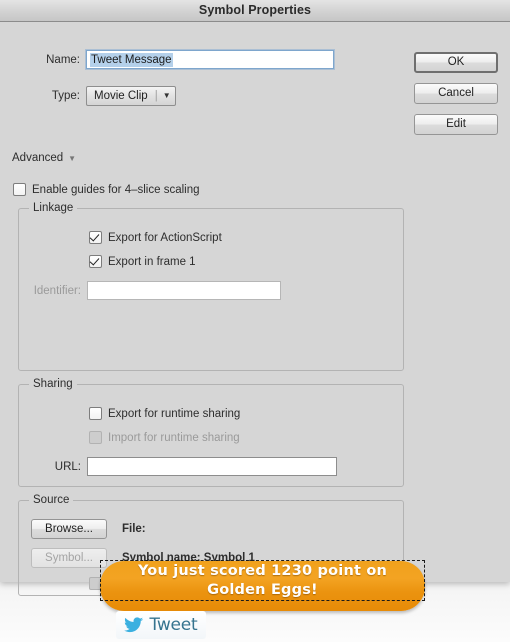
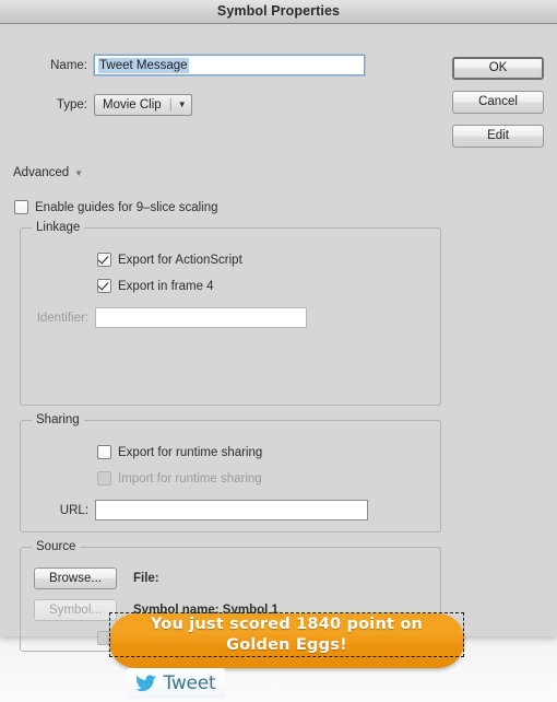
  Symbol Properties
  Name:
  Tweet Message
  Type:
  Movie Clip
  |
  ▼
  OK
  Cancel
  Edit
  Advanced
  ▼
- Enable guides for 4–slice scaling
+ Enable guides for 9–slice scaling
  Linkage
  Export for ActionScript
- Export in frame 1
+ Export in frame 4
  Identifier:
  Sharing
  Export for runtime sharing
  Import for runtime sharing
  URL:
  Source
  Browse...
  File:
  Symbol...
  Symbol name: Symbol 1
- You just scored 1230 point on
+ You just scored 1840 point on
  Golden Eggs!
  Tweet
